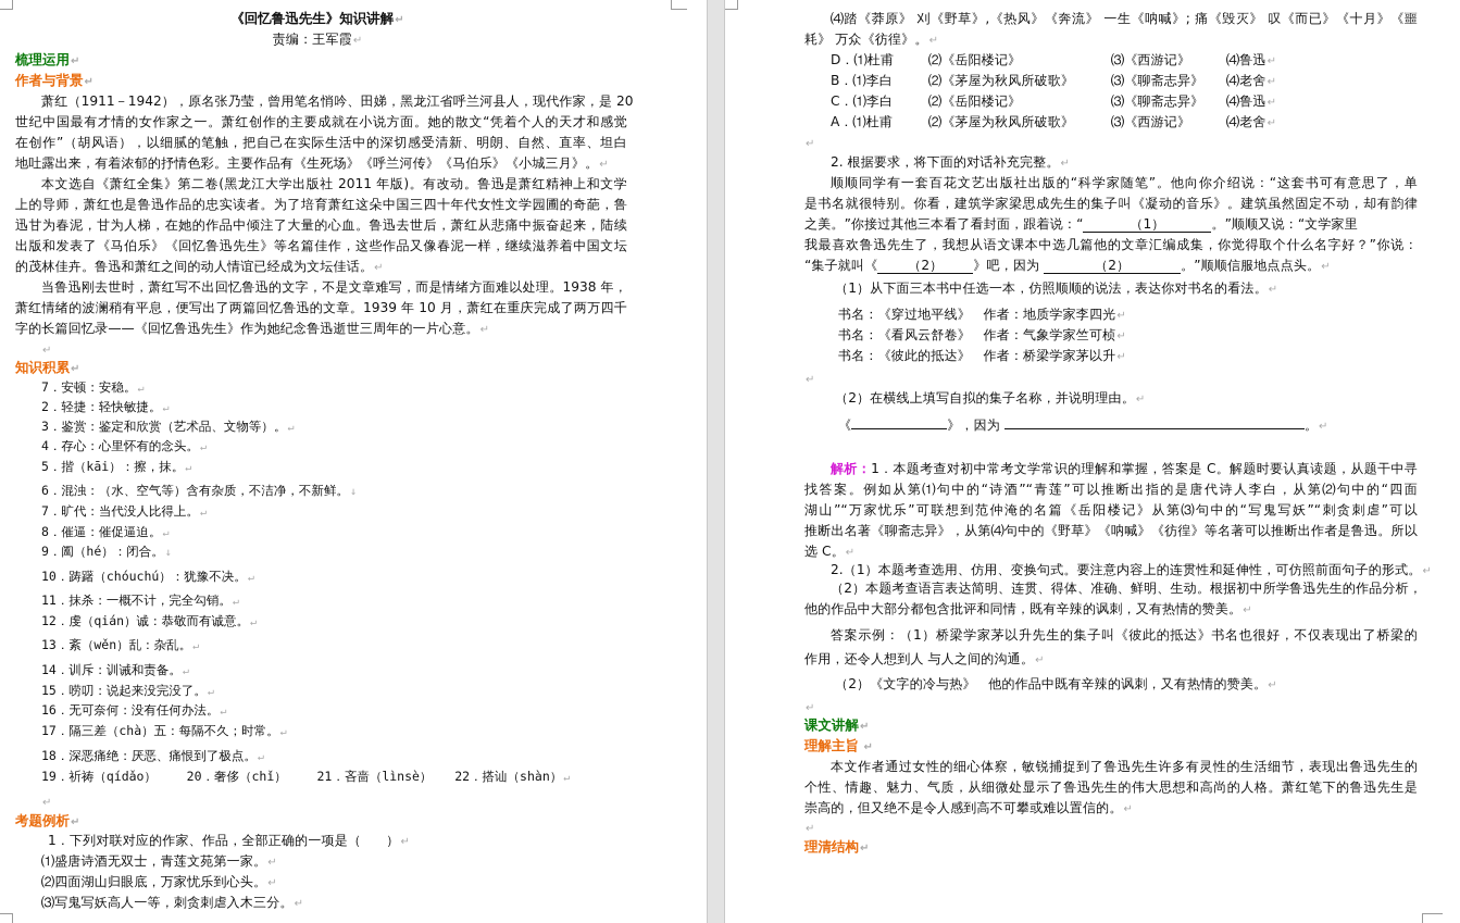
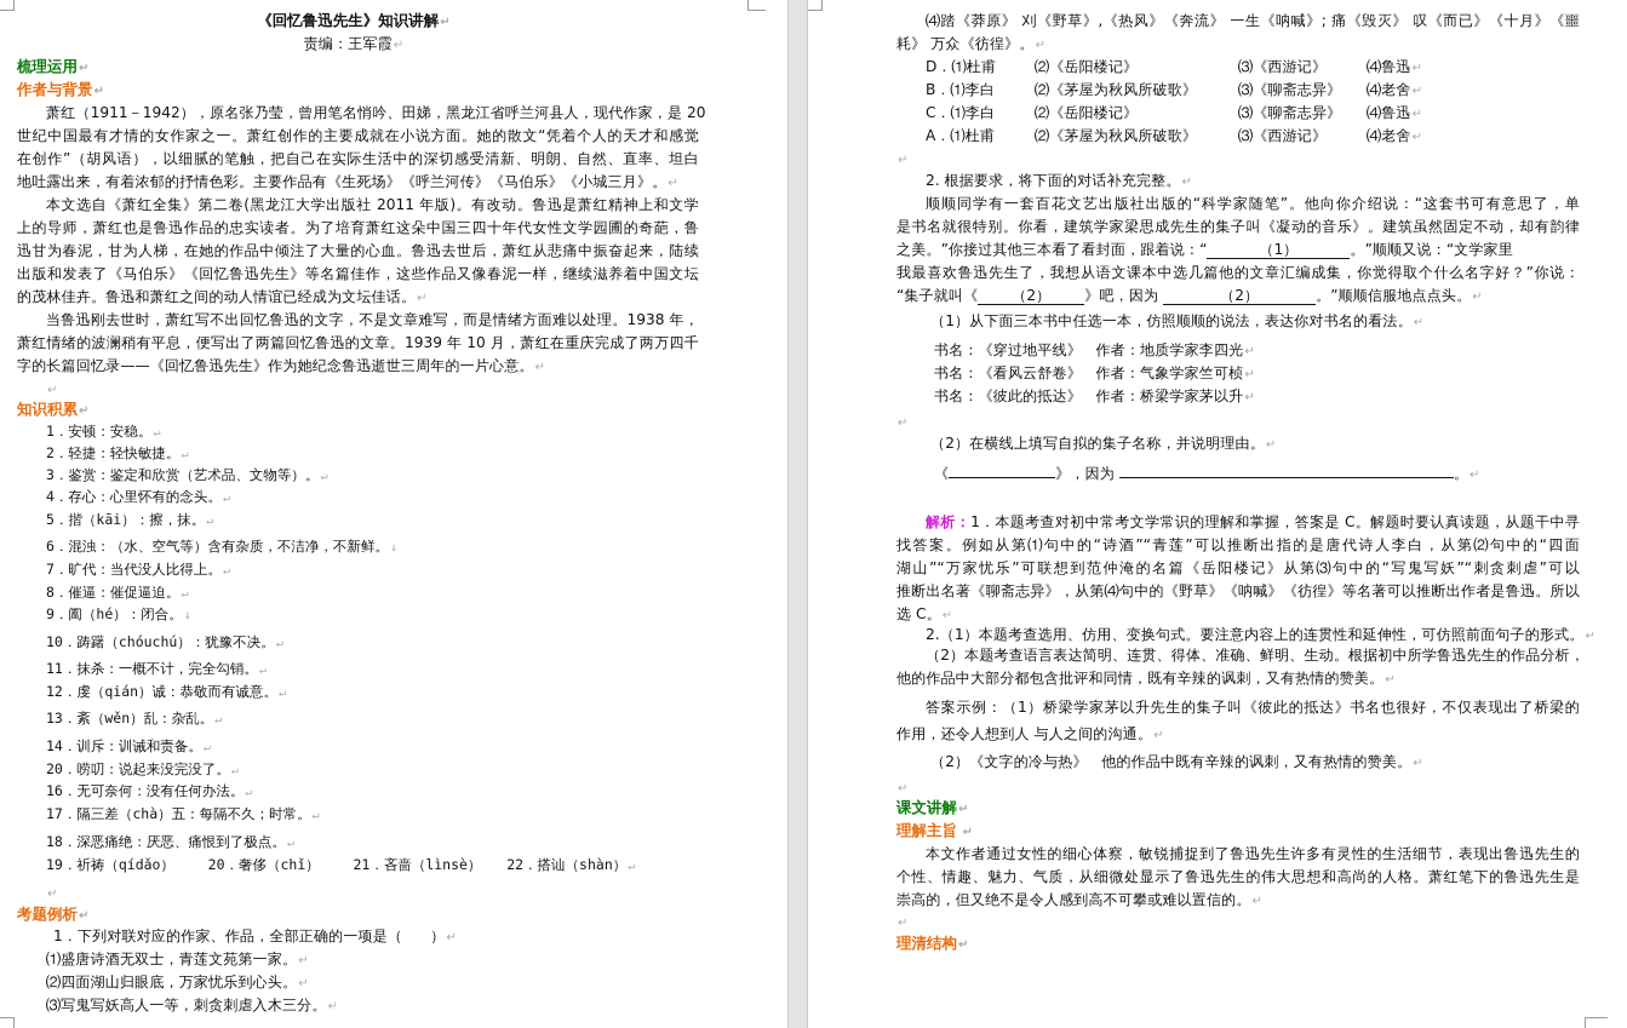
  《回忆鲁迅先生》知识讲解↵
  责编：王军霞↵
  梳理运用↵
  作者与背景↵
  萧红（1911－1942），原名张乃莹，曾用笔名悄吟、田娣，黑龙江省呼兰河县人，现代作家，是 20
  世纪中国最有才情的女作家之一。萧红创作的主要成就在小说方面。她的散文“凭着个人的天才和感觉
  在创作”（胡风语），以细腻的笔触，把自己在实际生活中的深切感受清新、明朗、自然、直率、坦白
  地吐露出来，有着浓郁的抒情色彩。主要作品有《生死场》《呼兰河传》《马伯乐》《小城三月》。↵
  本文选自《萧红全集》第二卷(黑龙江大学出版社 2011 年版)。有改动。鲁迅是萧红精神上和文学
  上的导师，萧红也是鲁迅作品的忠实读者。为了培育萧红这朵中国三四十年代女性文学园圃的奇葩，鲁
  迅甘为春泥，甘为人梯，在她的作品中倾注了大量的心血。鲁迅去世后，萧红从悲痛中振奋起来，陆续
  出版和发表了《马伯乐》《回忆鲁迅先生》等名篇佳作，这些作品又像春泥一样，继续滋养着中国文坛
  的茂林佳卉。鲁迅和萧红之间的动人情谊已经成为文坛佳话。↵
  当鲁迅刚去世时，萧红写不出回忆鲁迅的文字，不是文章难写，而是情绪方面难以处理。1938 年，
  萧红情绪的波澜稍有平息，便写出了两篇回忆鲁迅的文章。1939 年 10 月，萧红在重庆完成了两万四千
  字的长篇回忆录——《回忆鲁迅先生》作为她纪念鲁迅逝世三周年的一片心意。↵
  ↵
  知识积累↵
- 7．安顿：安稳。↵
+ 1．安顿：安稳。↵
  2．轻捷：轻快敏捷。↵
  3．鉴赏：鉴定和欣赏（艺术品、文物等）。↵
  4．存心：心里怀有的念头。↵
  5．揩（kāi）：擦，抹。↵
  6．混浊：（水、空气等）含有杂质，不洁净，不新鲜。↓
  7．旷代：当代没人比得上。↵
  8．催逼：催促逼迫。↵
  9．阖（hé）：闭合。↓
  10．踌躇（chóuchú）：犹豫不决。↵
  11．抹杀：一概不计，完全勾销。↵
  12．虔（qián）诚：恭敬而有诚意。↵
  13．紊（wěn）乱：杂乱。↵
  14．训斥：训诫和责备。↵
- 15．唠叨：说起来没完没了。↵
+ 20．唠叨：说起来没完没了。↵
  16．无可奈何：没有任何办法。↵
  17．隔三差（chà）五：每隔不久；时常。↵
  18．深恶痛绝：厌恶、痛恨到了极点。↵
  19．祈祷（qídǎo） 20．奢侈（chǐ） 21．吝啬（lìnsè） 22．搭讪（shàn）↵
  ↵
  考题例析↵
  1．下列对联对应的作家、作品，全部正确的一项是（ ）↵
  ⑴盛唐诗酒无双士，青莲文苑第一家。↵
  ⑵四面湖山归眼底，万家忧乐到心头。↵
  ⑶写鬼写妖高人一等，刺贪刺虐入木三分。↵
  ⑷踏《莽原》 刈《野草》,《热风》《奔流》 一生《呐喊》; 痛《毁灭》 叹《而已》《十月》《噩
  耗》 万众《彷徨》。↵
  D．⑴杜甫 ⑵《岳阳楼记》 ⑶《西游记》 ⑷鲁迅↵
  B．⑴李白 ⑵《茅屋为秋风所破歌》 ⑶《聊斋志异》 ⑷老舍↵
  C．⑴李白 ⑵《岳阳楼记》 ⑶《聊斋志异》 ⑷鲁迅↵
  A．⑴杜甫 ⑵《茅屋为秋风所破歌》 ⑶《西游记》 ⑷老舍↵
  ↵
  2. 根据要求，将下面的对话补充完整。↵
  顺顺同学有一套百花文艺出版社出版的“科学家随笔”。他向你介绍说：“这套书可有意思了，单
  是书名就很特别。你看，建筑学家梁思成先生的集子叫《凝动的音乐》。建筑虽然固定不动，却有韵律
  之美。”你接过其他三本看了看封面，跟着说：“ （1） 。”顺顺又说：“文学家里
  我最喜欢鲁迅先生了，我想从语文课本中选几篇他的文章汇编成集，你觉得取个什么名字好？”你说：
  “集子就叫《 （2） 》吧，因为 （2） 。”顺顺信服地点点头。↵
  （1）从下面三本书中任选一本，仿照顺顺的说法，表达你对书名的看法。↵
  书名：《穿过地平线》 作者：地质学家李四光↵
  书名：《看风云舒卷》 作者：气象学家竺可桢↵
  书名：《彼此的抵达》 作者：桥梁学家茅以升↵
  ↵
  （2）在横线上填写自拟的集子名称，并说明理由。↵
  《 》，因为 。↵
  解析：1．本题考查对初中常考文学常识的理解和掌握，答案是 C。解题时要认真读题，从题干中寻
  找答案。例如从第⑴句中的“诗酒”“青莲”可以推断出指的是唐代诗人李白，从第⑵句中的“四面
  湖山”“万家忧乐”可联想到范仲淹的名篇《岳阳楼记》从第⑶句中的“写鬼写妖”“刺贪刺虐”可以
  推断出名著《聊斋志异》，从第⑷句中的《野草》《呐喊》《彷徨》等名著可以推断出作者是鲁迅。所以
  选 C。↵
  2.（1）本题考查选用、仿用、变换句式。要注意内容上的连贯性和延伸性，可仿照前面句子的形式。↵
  （2）本题考查语言表达简明、连贯、得体、准确、鲜明、生动。根据初中所学鲁迅先生的作品分析，
  他的作品中大部分都包含批评和同情，既有辛辣的讽刺，又有热情的赞美。↵
  答案示例：（1）桥梁学家茅以升先生的集子叫《彼此的抵达》书名也很好，不仅表现出了桥梁的
  作用，还令人想到人 与人之间的沟通。↵
  （2）《文字的冷与热》 他的作品中既有辛辣的讽刺，又有热情的赞美。↵
  ↵
  课文讲解↵
  理解主旨 ↵
  本文作者通过女性的细心体察，敏锐捕捉到了鲁迅先生许多有灵性的生活细节，表现出鲁迅先生的
  个性、情趣、魅力、气质，从细微处显示了鲁迅先生的伟大思想和高尚的人格。萧红笔下的鲁迅先生是
  崇高的，但又绝不是令人感到高不可攀或难以置信的。↵
  ↵
  理清结构↵
